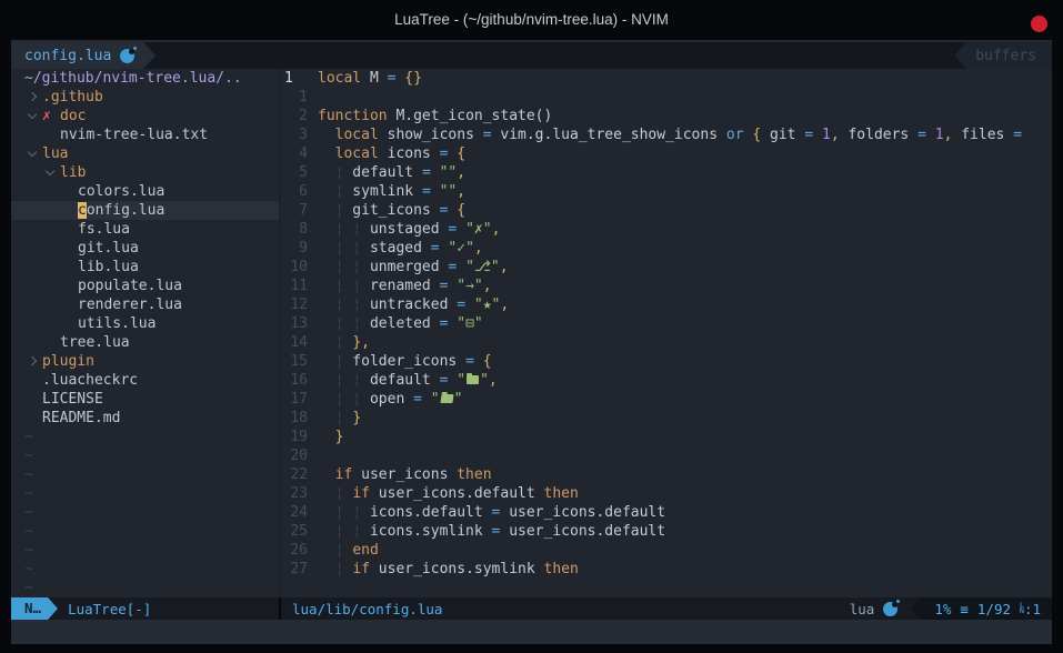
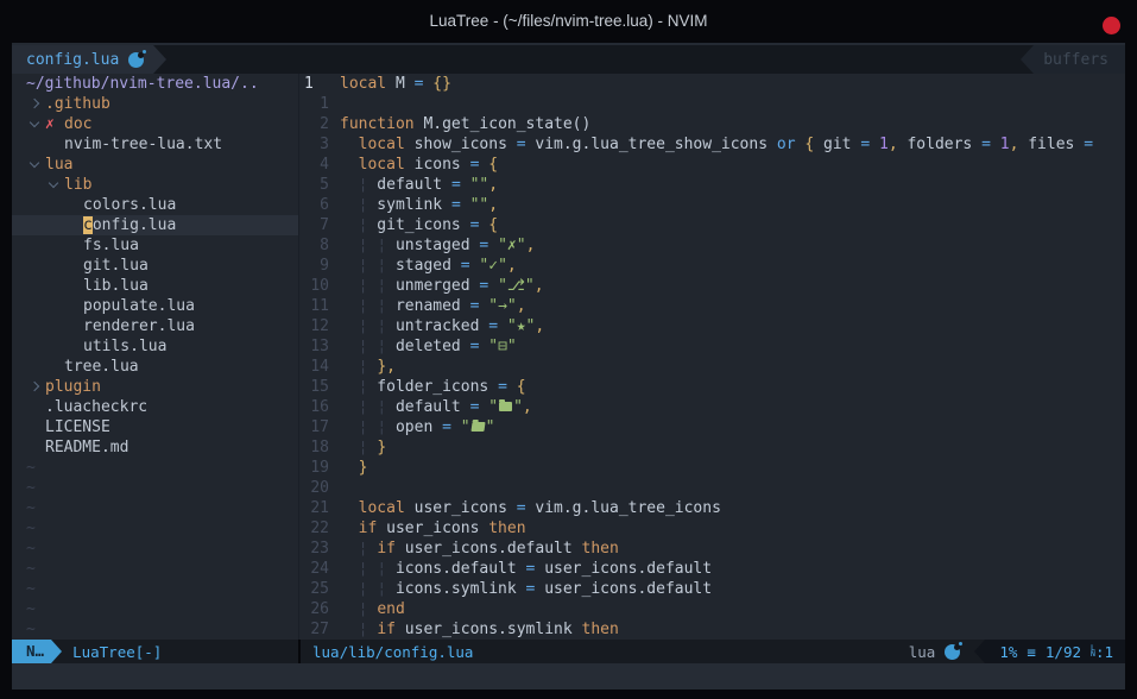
- LuaTree - (~/github/nvim-tree.lua) - NVIM
+ LuaTree - (~/files/nvim-tree.lua) - NVIM
  config.lua
  buffers
  ~/github/nvim-tree.lua/..
  .github
  ✗
  doc
  nvim-tree-lua.txt
  lua
  lib
  colors.lua
  config.lua
  fs.lua
  git.lua
  lib.lua
  populate.lua
  renderer.lua
  utils.lua
  tree.lua
  plugin
  .luacheckrc
  LICENSE
  README.md
  ~
  ~
  ~
  ~
  ~
  ~
  ~
  ~
  ~
  1 local M = {}
  1
  2 function M.get_icon_state()
  3 local show_icons = vim.g.lua_tree_show_icons or { git = 1, folders = 1, files =
  4 local icons = {
  5 ¦ default = "",
  6 ¦ symlink = "",
  7 ¦ git_icons = {
  8 ¦ ¦ unstaged = "✗",
  9 ¦ ¦ staged = "✓",
  10 ¦ ¦ unmerged = "⎇",
  11 ¦ ¦ renamed = "→",
  12 ¦ ¦ untracked = "★",
  13 ¦ ¦ deleted = "⊟"
  14 ¦ },
  15 ¦ folder_icons = {
  16 ¦ ¦ default = " ",
  17 ¦ ¦ open = " "
  18 ¦ }
  19 }
  20
+ 21 local user_icons = vim.g.lua_tree_icons
  22 if user_icons then
  23 ¦ if user_icons.default then
  24 ¦ ¦ icons.default = user_icons.default
  25 ¦ ¦ icons.symlink = user_icons.default
  26 ¦ end
  27 ¦ if user_icons.symlink then
  N…
  LuaTree[-]
  lua/lib/config.lua
  lua
  1%
  ≡
  1/92
  L
  N
  :1
